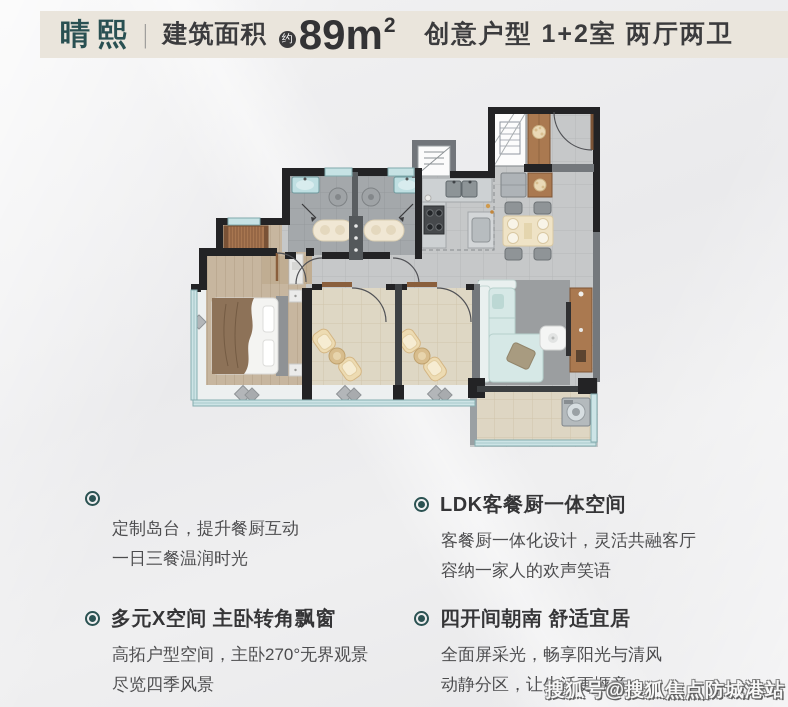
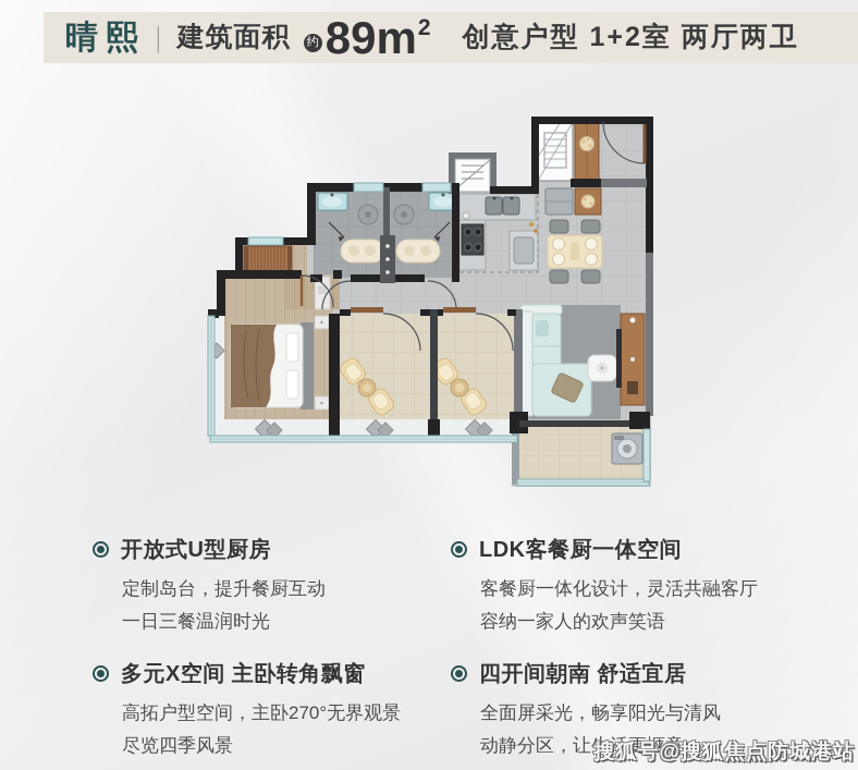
  晴熙
  |
  建筑面积
  约
  89m2
  创意户型 1+2室 两厅两卫
+ 开放式U型厨房
  定制岛台，提升餐厨互动
  一日三餐温润时光
  LDK客餐厨一体空间
  客餐厨一体化设计，灵活共融客厅
  容纳一家人的欢声笑语
  多元X空间 主卧转角飘窗
  高拓户型空间，主卧270°无界观景
  尽览四季风景
  四开间朝南 舒适宜居
  全面屏采光，畅享阳光与清风
  动静分区，让生活更惬意
  搜狐号@搜狐焦点防城港站
